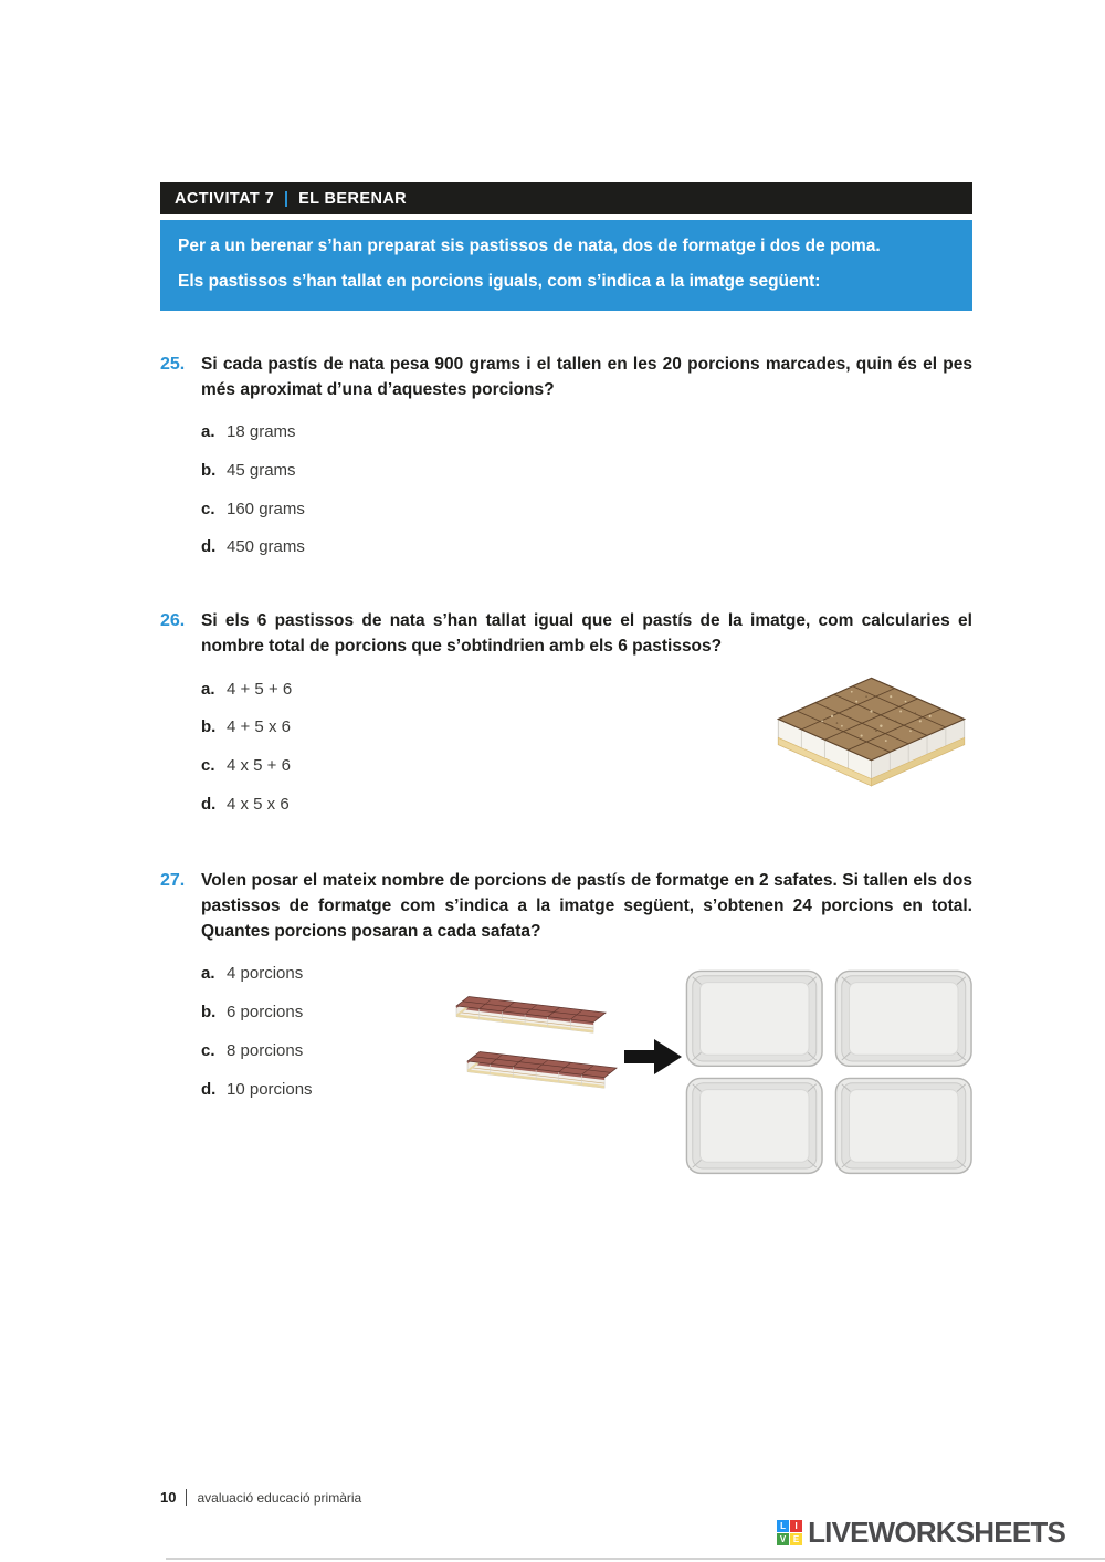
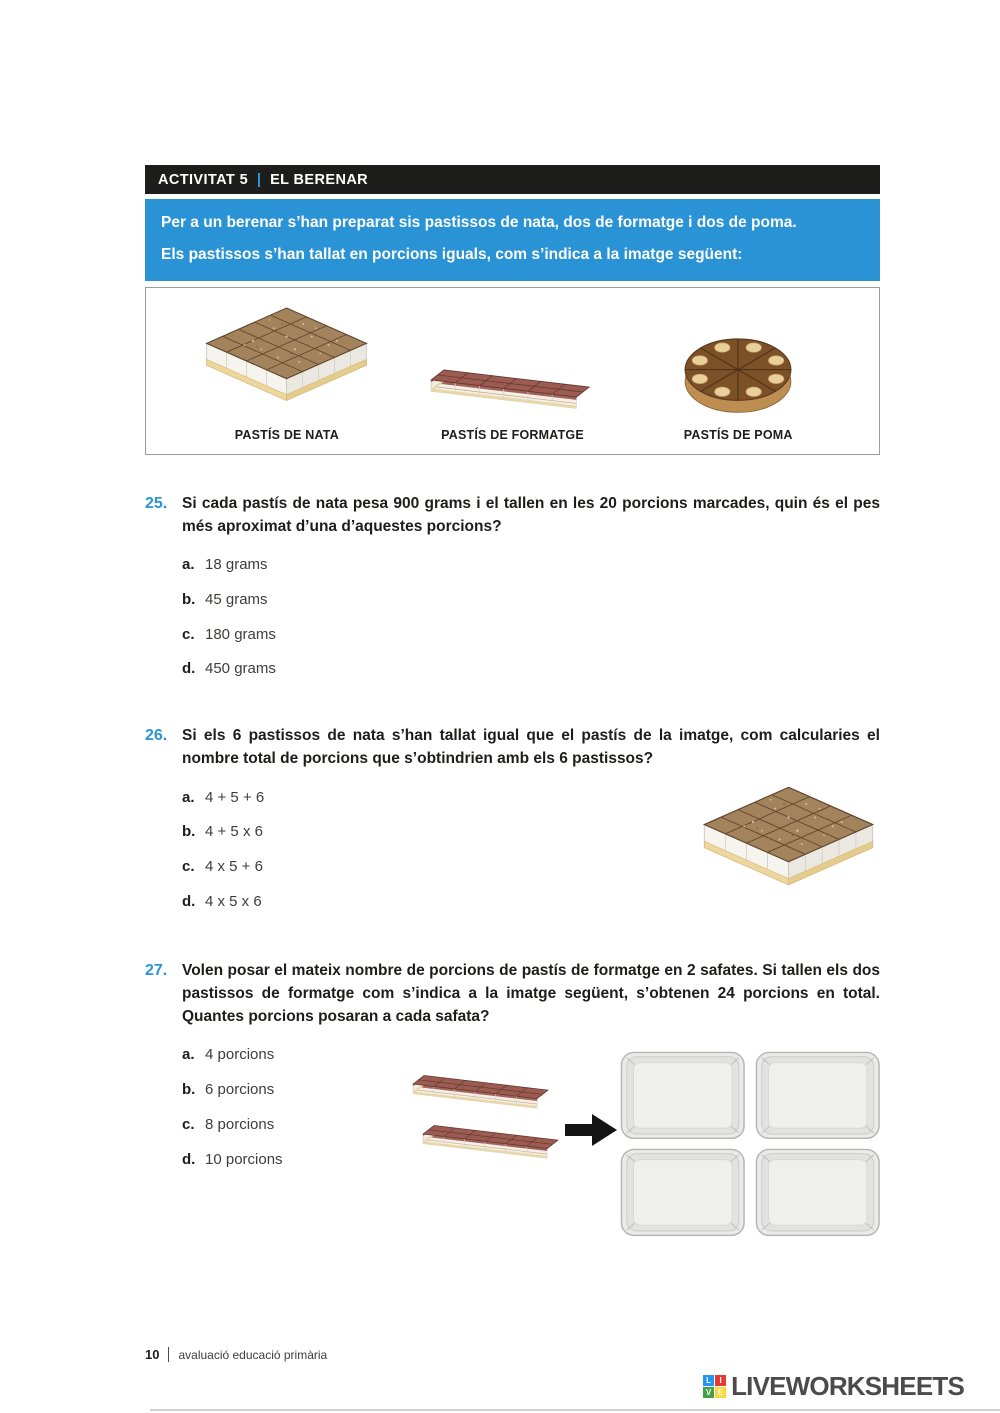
- ACTIVITAT 7
+ ACTIVITAT 5
  EL BERENAR
  Per a un berenar s’han preparat sis pastissos de nata, dos de formatge i dos de poma.
  Els pastissos s’han tallat en porcions iguals, com s’indica a la imatge següent:
+ PASTÍS DE NATA
+ PASTÍS DE FORMATGE
+ PASTÍS DE POMA
  25.
  Si cada pastís de nata pesa 900 grams i el tallen en les 20 porcions marcades, quin és el pes més aproximat d’una d’aquestes porcions?
  a.
  18 grams
  b.
  45 grams
  c.
- 160 grams
+ 180 grams
  d.
  450 grams
  26.
  Si els 6 pastissos de nata s’han tallat igual que el pastís de la imatge, com calcularies el nombre total de porcions que s’obtindrien amb els 6 pastissos?
  a.
  4 + 5 + 6
  b.
  4 + 5 x 6
  c.
  4 x 5 + 6
  d.
  4 x 5 x 6
  27.
  Volen posar el mateix nombre de porcions de pastís de formatge en 2 safates. Si tallen els dos pastissos de formatge com s’indica a la imatge següent, s’obtenen 24 porcions en total. Quantes porcions posaran a cada safata?
  a.
  4 porcions
  b.
  6 porcions
  c.
  8 porcions
  d.
  10 porcions
  10
  avaluació educació primària
  L
  I
  V
  E
  LIVEWORKSHEETS
